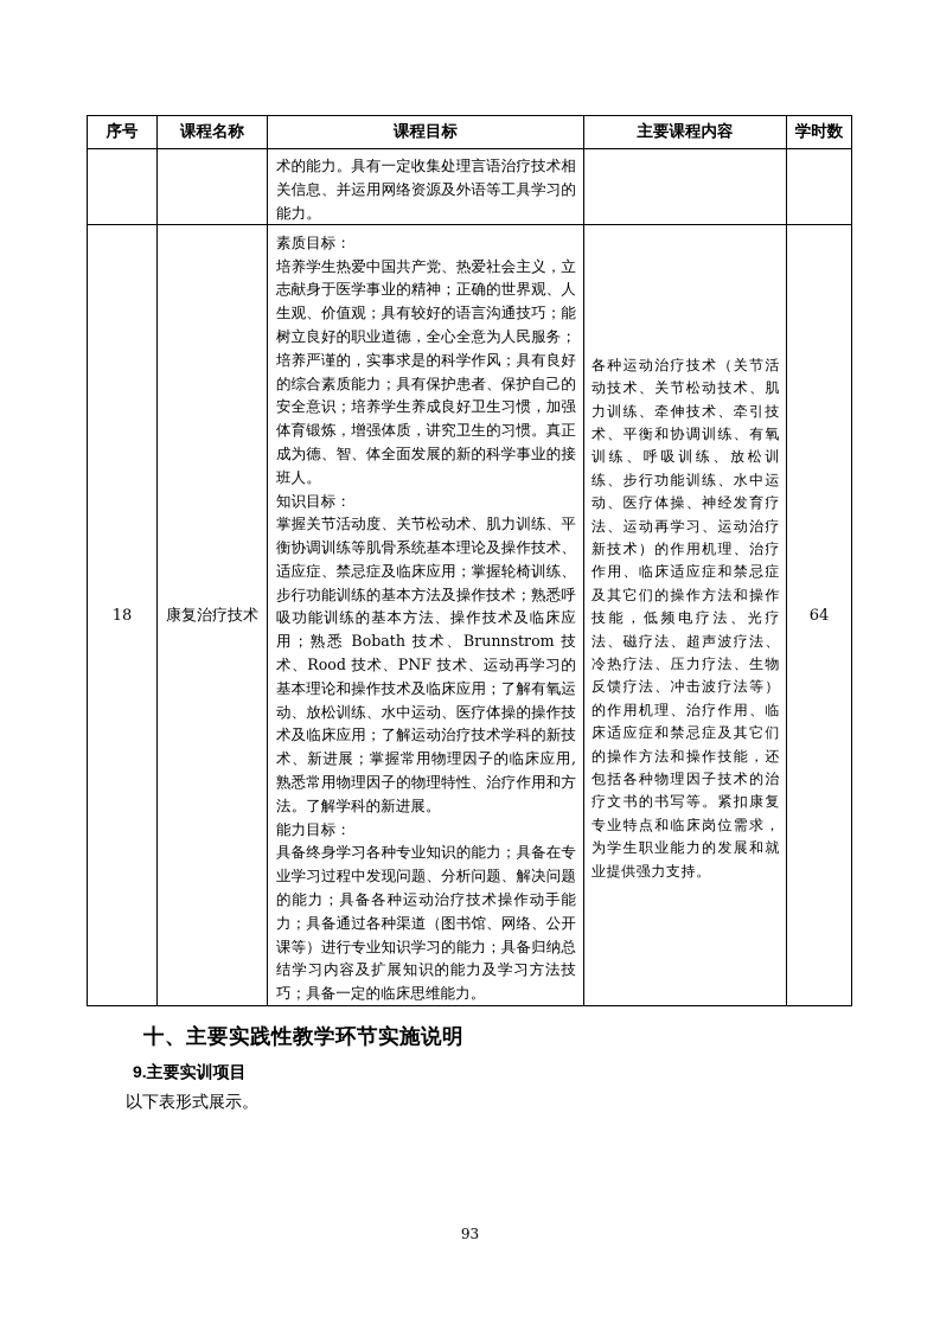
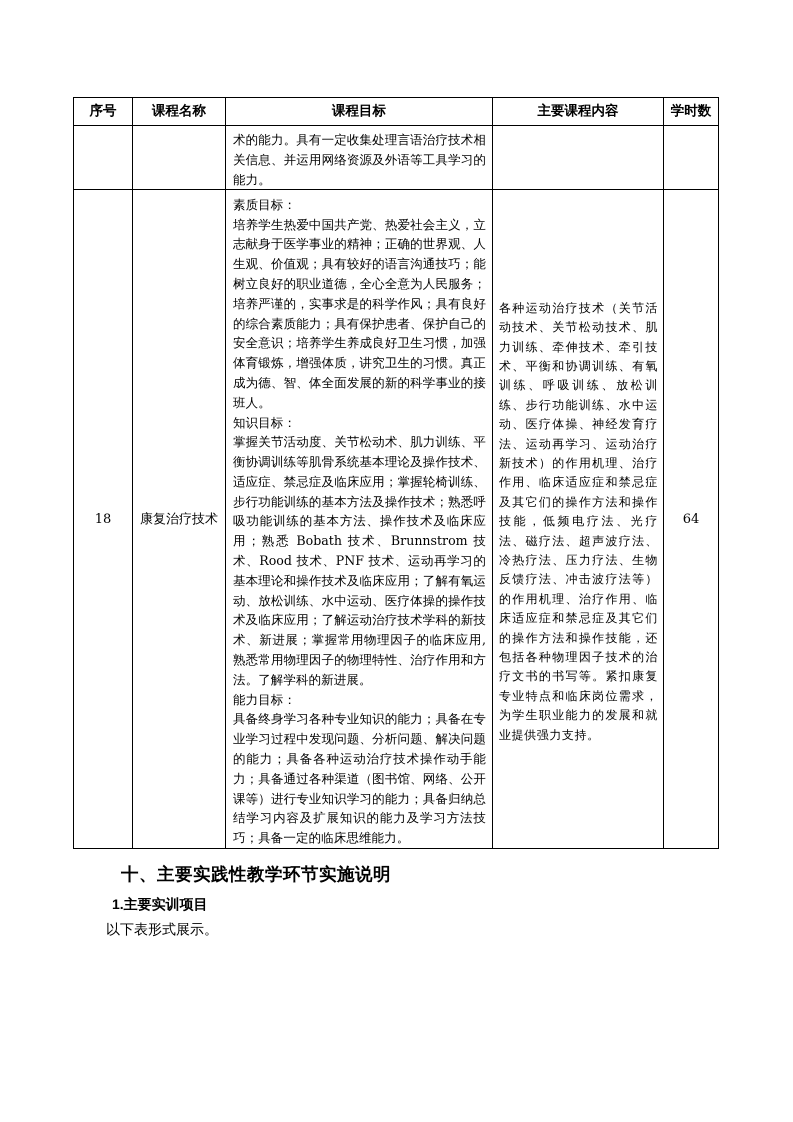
  序号	课程名称	课程目标	主要课程内容	学时数
  		术的能力。具有一定收集处理言语治疗技术相关信息、并运用网络资源及外语等工具学习的能力。
  18	康复治疗技术	素质目标： 培养学生热爱中国共产党、热爱社会主义，立志献身于医学事业的精神；正确的世界观、人生观、价值观；具有较好的语言沟通技巧；能树立良好的职业道德，全心全意为人民服务；培养严谨的，实事求是的科学作风；具有良好的综合素质能力；具有保护患者、保护自己的安全意识；培养学生养成良好卫生习惯，加强体育锻炼，增强体质，讲究卫生的习惯。真正成为德、智、体全面发展的新的科学事业的接班人。 知识目标： 掌握关节活动度、关节松动术、肌力训练、平衡协调训练等肌骨系统基本理论及操作技术、适应症、禁忌症及临床应用；掌握轮椅训练、步行功能训练的基本方法及操作技术；熟悉呼吸功能训练的基本方法、操作技术及临床应用；熟悉 Bobath 技术、Brunnstrom 技术、Rood 技术、PNF 技术、运动再学习的基本理论和操作技术及临床应用；了解有氧运动、放松训练、水中运动、医疗体操的操作技术及临床应用；了解运动治疗技术学科的新技术、新进展；掌握常用物理因子的临床应用,熟悉常用物理因子的物理特性、治疗作用和方法。了解学科的新进展。 能力目标： 具备终身学习各种专业知识的能力；具备在专业学习过程中发现问题、分析问题、解决问题的能力；具备各种运动治疗技术操作动手能力；具备通过各种渠道（图书馆、网络、公开课等）进行专业知识学习的能力；具备归纳总结学习内容及扩展知识的能力及学习方法技巧；具备一定的临床思维能力。	各种运动治疗技术（关节活动技术、关节松动技术、肌力训练、牵伸技术、牵引技术、平衡和协调训练、有氧训练、呼吸训练、放松训练、步行功能训练、水中运动、医疗体操、神经发育疗法、运动再学习、运动治疗新技术）的作用机理、治疗作用、临床适应症和禁忌症及其它们的操作方法和操作技能，低频电疗法、光疗法、磁疗法、超声波疗法、冷热疗法、压力疗法、生物反馈疗法、冲击波疗法等）的作用机理、治疗作用、临床适应症和禁忌症及其它们的操作方法和操作技能，还包括各种物理因子技术的治疗文书的书写等。紧扣康复专业特点和临床岗位需求，为学生职业能力的发展和就业提供强力支持。	64
  十、主要实践性教学环节实施说明
- 9.主要实训项目
+ 1.主要实训项目
  以下表形式展示。
- 93
